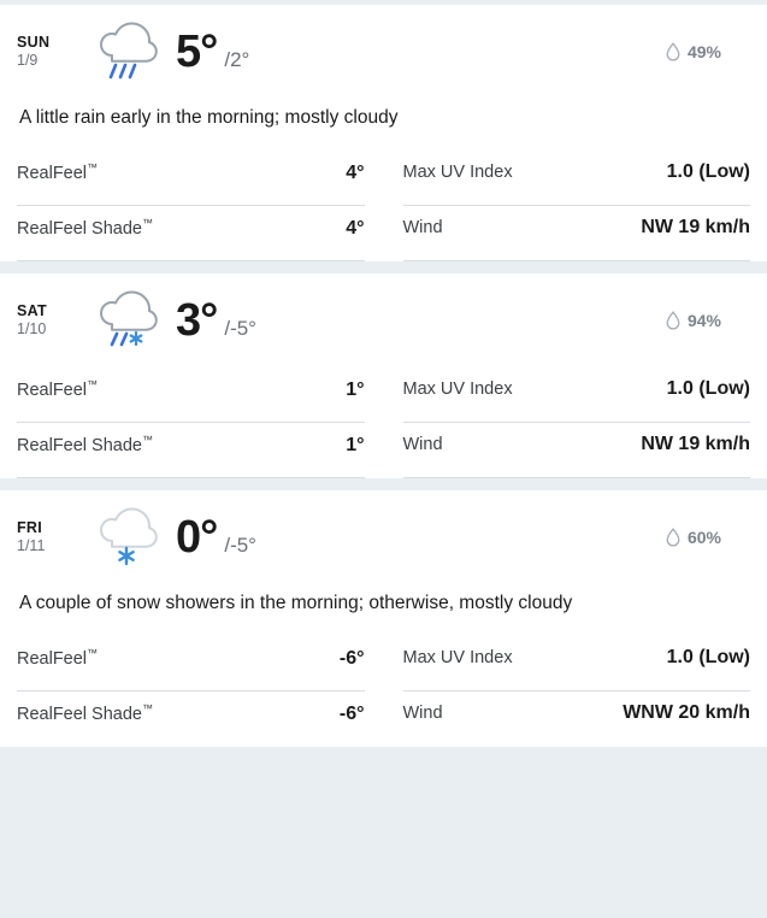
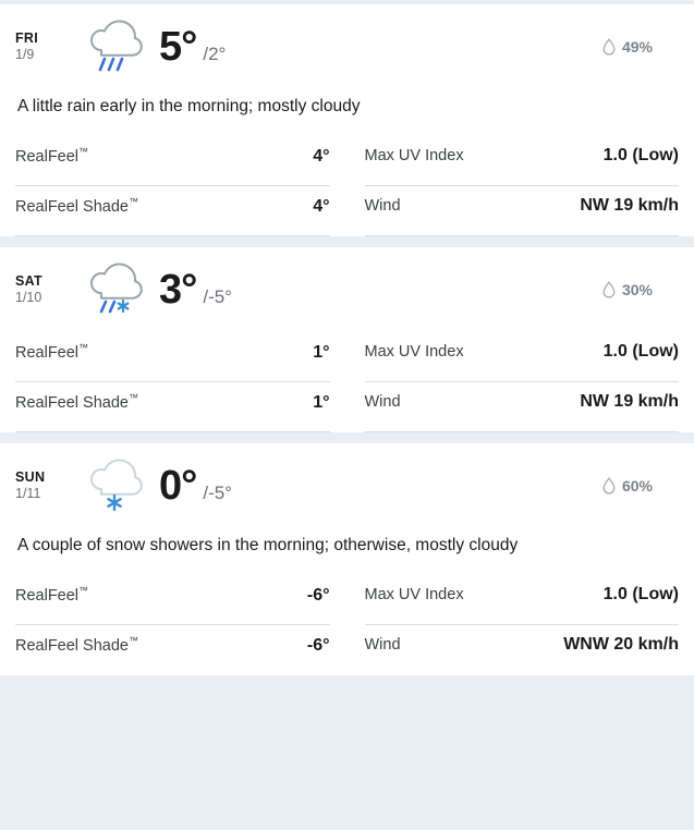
- SUN
+ FRI
  1/9
  5°
  /2°
  49%
  A little rain early in the morning; mostly cloudy
  RealFeel™
  4°
  RealFeel Shade™
  4°
  Max UV Index
  1.0 (Low)
  Wind
  NW 19 km/h
  SAT
  1/10
  3°
  /-5°
- 94%
+ 30%
  RealFeel™
  1°
  RealFeel Shade™
  1°
  Max UV Index
  1.0 (Low)
  Wind
  NW 19 km/h
- FRI
+ SUN
  1/11
  0°
  /-5°
  60%
  A couple of snow showers in the morning; otherwise, mostly cloudy
  RealFeel™
  -6°
  RealFeel Shade™
  -6°
  Max UV Index
  1.0 (Low)
  Wind
  WNW 20 km/h
